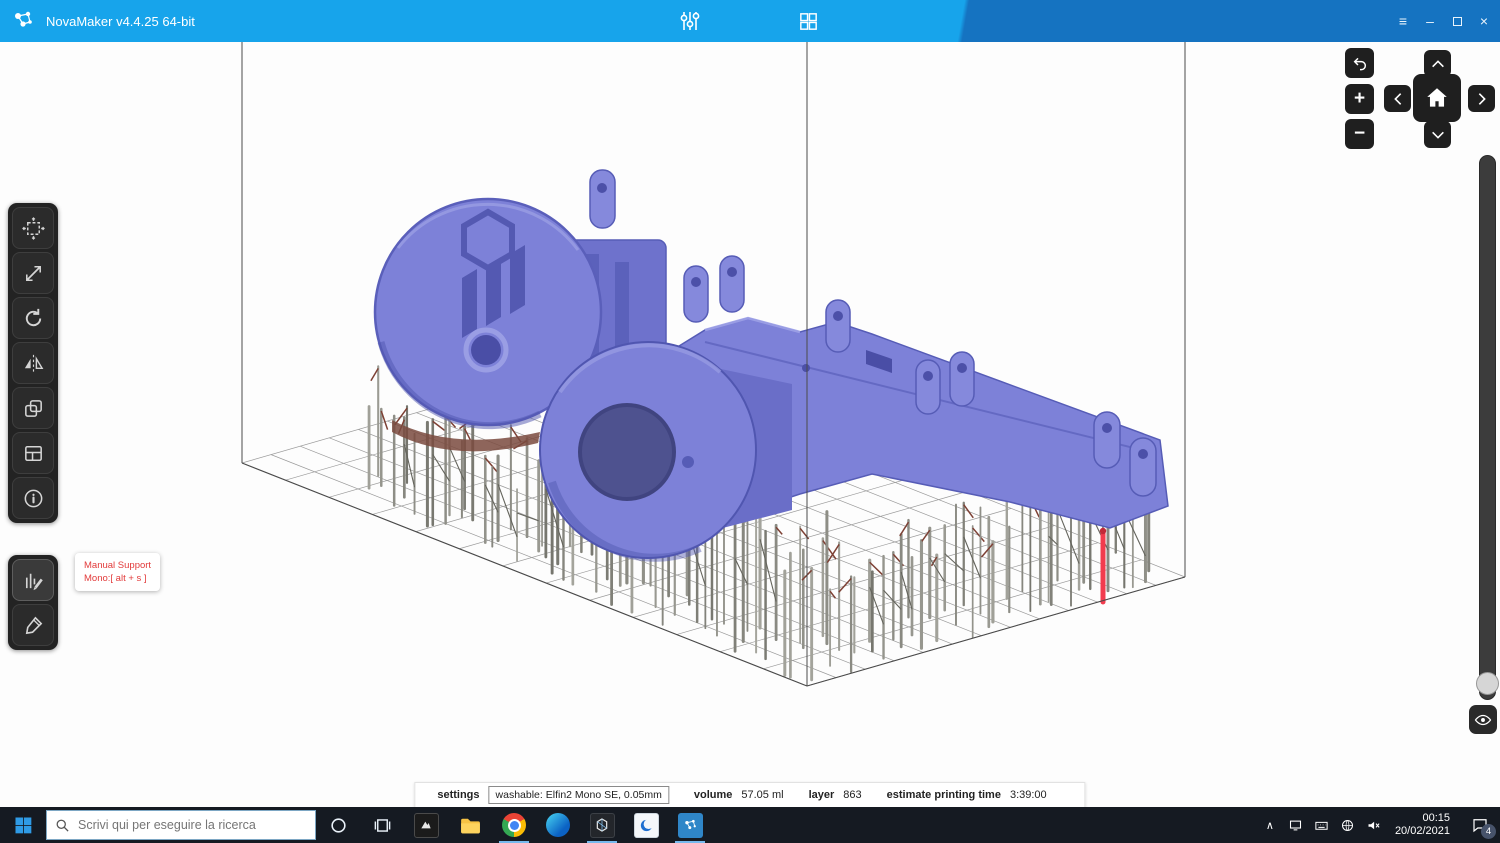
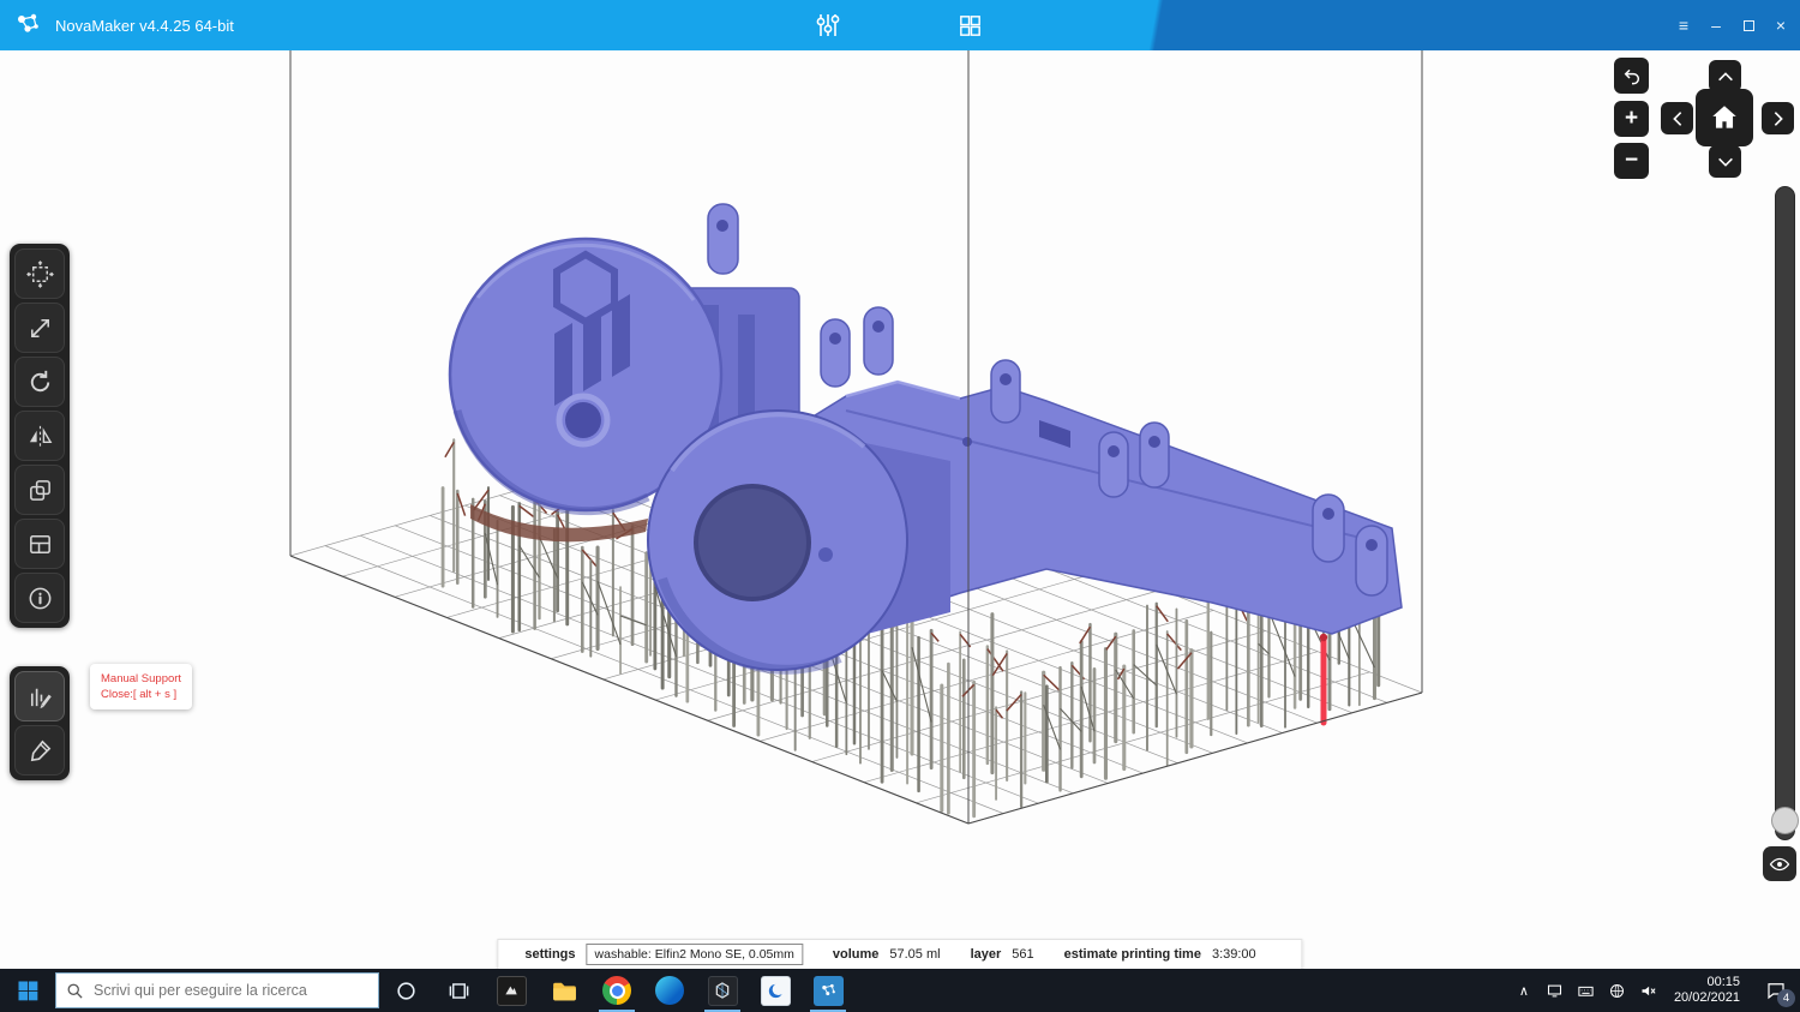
  NovaMaker v4.4.25 64-bit
  ≡
  –
  ×
  Manual Support
- Mono:[ alt + s ]
+ Close:[ alt + s ]
  +
  −
  settings
  washable: Elfin2 Mono SE, 0.05mm
  volume
  57.05 ml
  layer
- 863
+ 561
  estimate printing time
  3:39:00
  Scrivi qui per eseguire la ricerca
  ∧
  00:15
  20/02/2021
  4
